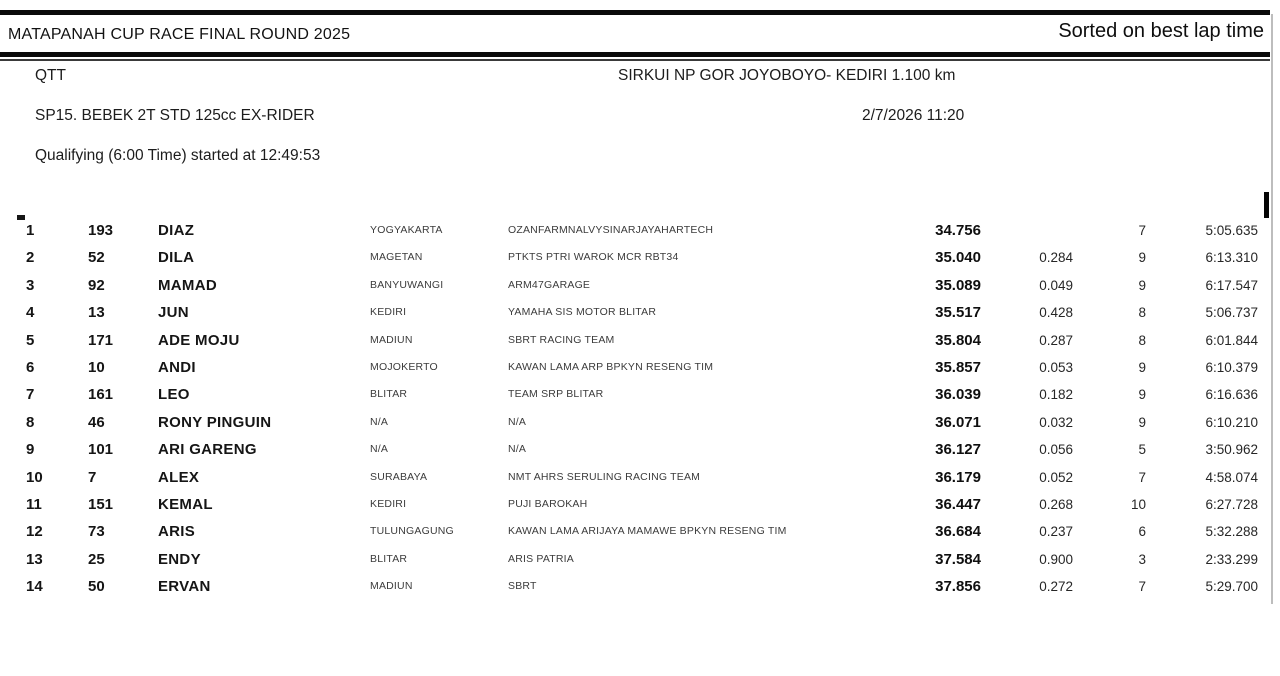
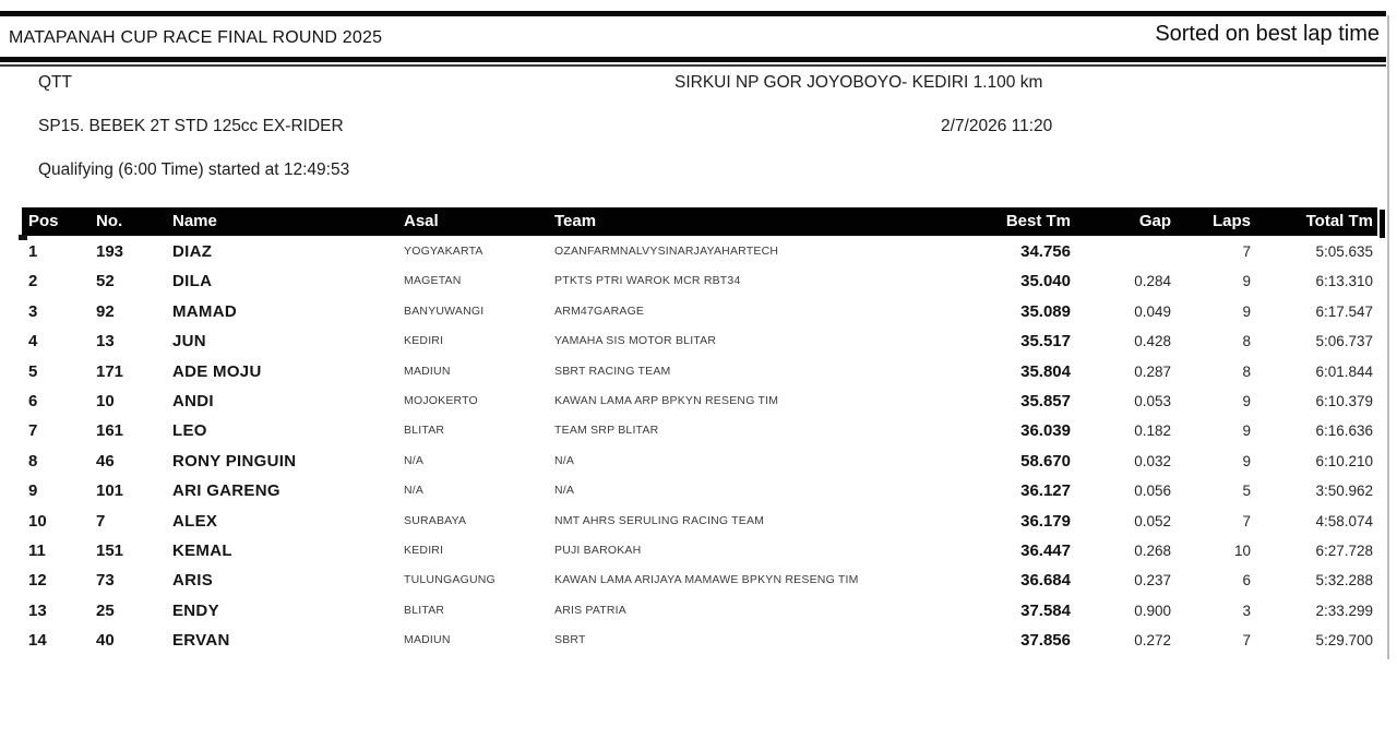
  MATAPANAH CUP RACE FINAL ROUND 2025
  Sorted on best lap time
  QTT
  SIRKUI NP GOR JOYOBOYO- KEDIRI 1.100 km
  SP15. BEBEK 2T STD 125cc EX-RIDER
  2/7/2026 11:20
  Qualifying (6:00 Time) started at 12:49:53
+ Pos
+ No.
+ Name
+ Asal
+ Team
+ Best Tm
+ Gap
+ Laps
+ Total Tm
  1
  193
  DIAZ
  YOGYAKARTA
  OZANFARMNALVYSINARJAYAHARTECH
  34.756
  7
  5:05.635
  2
  52
  DILA
  MAGETAN
  PTKTS PTRI WAROK MCR RBT34
  35.040
  0.284
  9
  6:13.310
  3
  92
  MAMAD
  BANYUWANGI
  ARM47GARAGE
  35.089
  0.049
  9
  6:17.547
  4
  13
  JUN
  KEDIRI
  YAMAHA SIS MOTOR BLITAR
  35.517
  0.428
  8
  5:06.737
  5
  171
  ADE MOJU
  MADIUN
  SBRT RACING TEAM
  35.804
  0.287
  8
  6:01.844
  6
  10
  ANDI
  MOJOKERTO
  KAWAN LAMA ARP BPKYN RESENG TIM
  35.857
  0.053
  9
  6:10.379
  7
  161
  LEO
  BLITAR
  TEAM SRP BLITAR
  36.039
  0.182
  9
  6:16.636
  8
  46
  RONY PINGUIN
  N/A
  N/A
- 36.071
+ 58.670
  0.032
  9
  6:10.210
  9
  101
  ARI GARENG
  N/A
  N/A
  36.127
  0.056
  5
  3:50.962
  10
  7
  ALEX
  SURABAYA
  NMT AHRS SERULING RACING TEAM
  36.179
  0.052
  7
  4:58.074
  11
  151
  KEMAL
  KEDIRI
  PUJI BAROKAH
  36.447
  0.268
  10
  6:27.728
  12
  73
  ARIS
  TULUNGAGUNG
  KAWAN LAMA ARIJAYA MAMAWE BPKYN RESENG TIM
  36.684
  0.237
  6
  5:32.288
  13
  25
  ENDY
  BLITAR
  ARIS PATRIA
  37.584
  0.900
  3
  2:33.299
  14
- 50
+ 40
  ERVAN
  MADIUN
  SBRT
  37.856
  0.272
  7
  5:29.700
